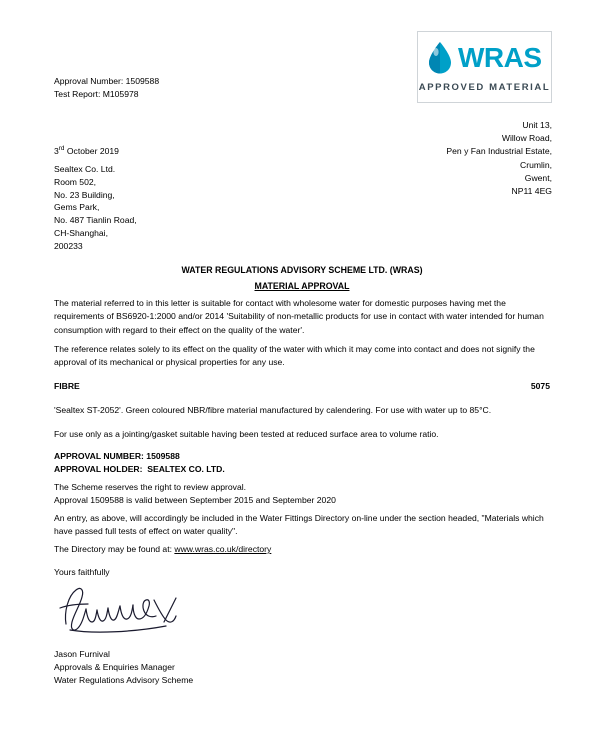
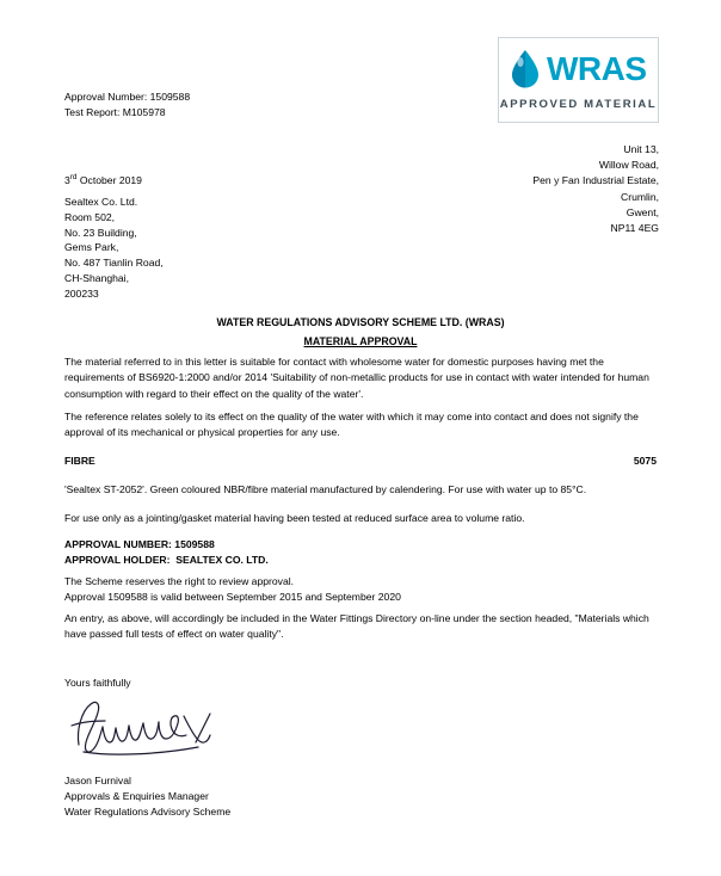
  WRAS
  APPROVED MATERIAL
  Approval Number: 1509588
  Test Report: M105978
  Unit 13,
  Willow Road,
  Pen y Fan Industrial Estate,
  Crumlin,
  Gwent,
  NP11 4EG
  3 October 2019
  Sealtex Co. Ltd.
  Room 502,
  No. 23 Building,
  Gems Park,
  No. 487 Tianlin Road,
  CH-Shanghai,
  200233
  WATER REGULATIONS ADVISORY SCHEME LTD. (WRAS)
  MATERIAL APPROVAL
  The material referred to in this letter is suitable for contact with wholesome water for domestic purposes having met the requirements of BS6920-1:2000 and/or 2014 'Suitability of non-metallic products for use in contact with water intended for human consumption with regard to their effect on the quality of the water'.
  The reference relates solely to its effect on the quality of the water with which it may come into contact and does not signify the approval of its mechanical or physical properties for any use.
  FIBRE
  5075
  'Sealtex ST-2052'. Green coloured NBR/fibre material manufactured by calendering. For use with water up to 85°C.
- For use only as a jointing/gasket suitable having been tested at reduced surface area to volume ratio.
+ For use only as a jointing/gasket material having been tested at reduced surface area to volume ratio.
  APPROVAL NUMBER: 1509588
  APPROVAL HOLDER: SEALTEX CO. LTD.
  The Scheme reserves the right to review approval.
  Approval 1509588 is valid between September 2015 and September 2020
  An entry, as above, will accordingly be included in the Water Fittings Directory on-line under the section headed, "Materials which have passed full tests of effect on water quality".
- The Directory may be found at: www.wras.co.uk/directory
  Yours faithfully
  Jason Furnival
  Approvals & Enquiries Manager
  Water Regulations Advisory Scheme
